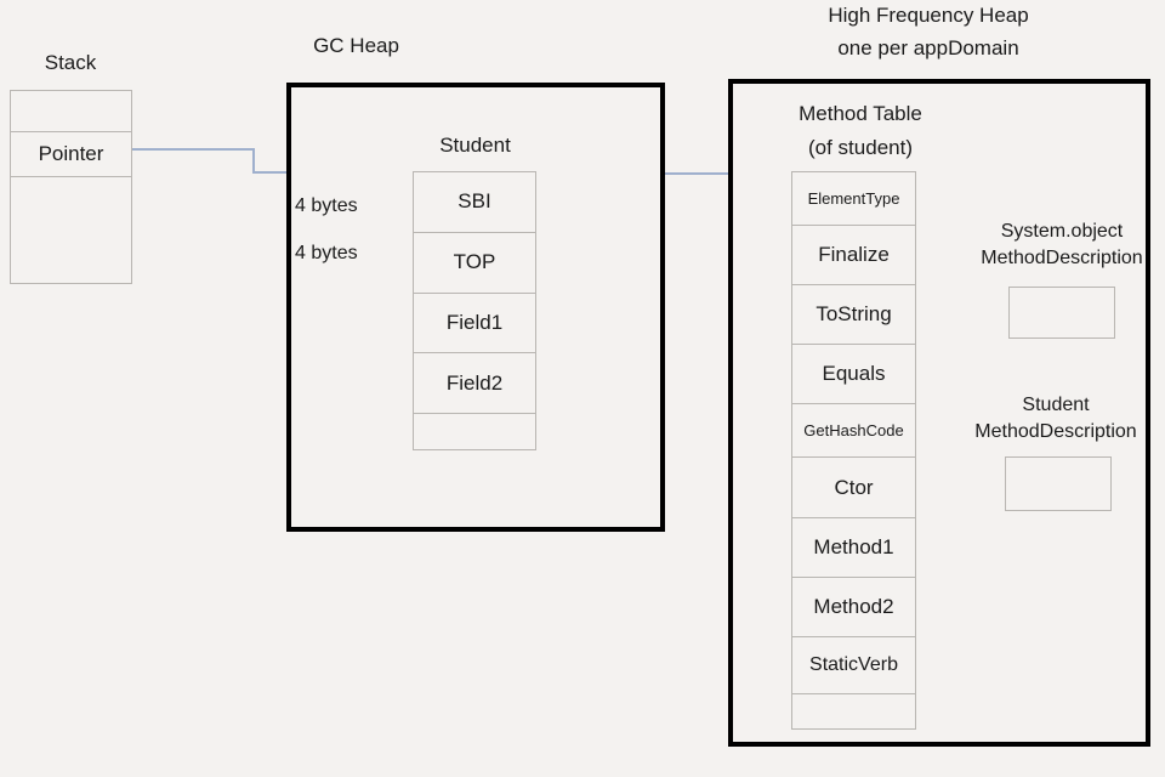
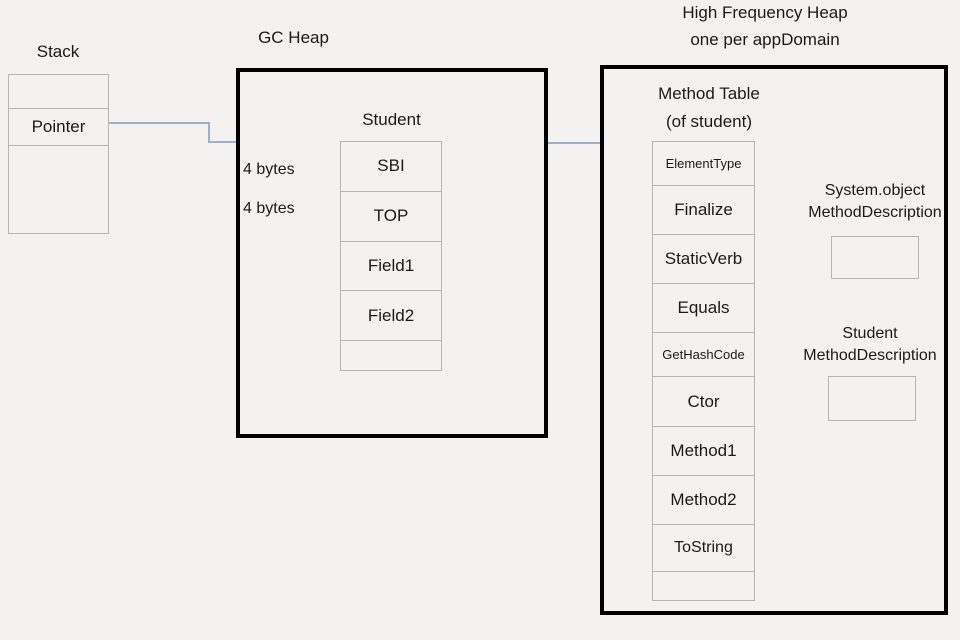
  Stack
  Pointer
  GC Heap
  Student
  4 bytes
  4 bytes
  SBI
  TOP
  Field1
  Field2
  High Frequency Heap
  one per appDomain
  Method Table
  (of student)
  ElementType
  Finalize
- ToString
+ StaticVerb
  Equals
  GetHashCode
  Ctor
  Method1
  Method2
- StaticVerb
+ ToString
  System.object
  MethodDescription
  Student
  MethodDescription
